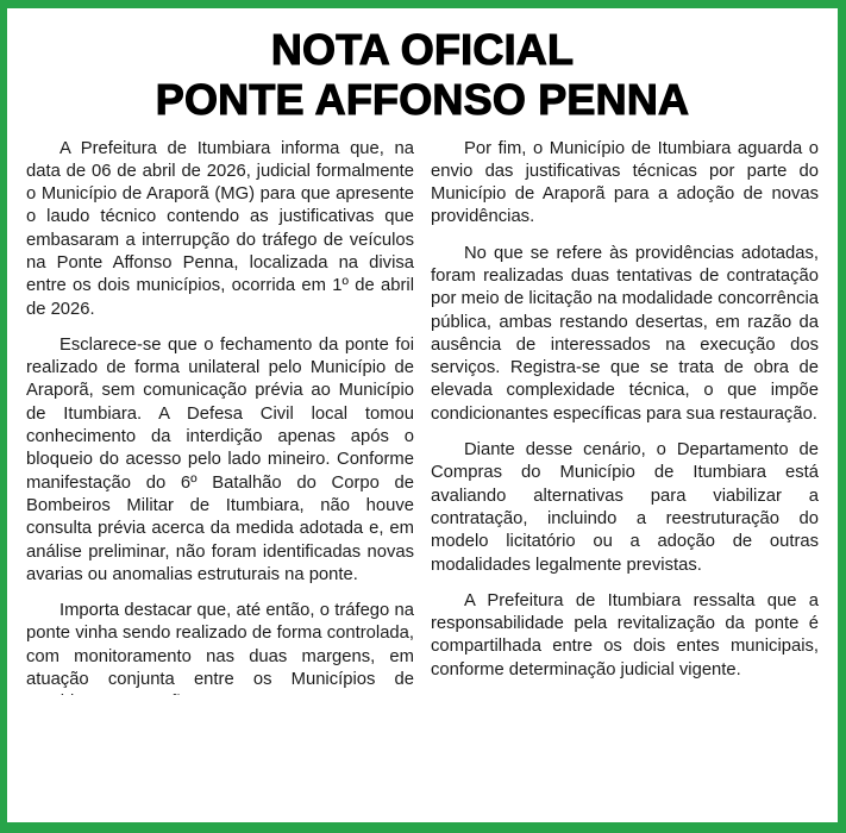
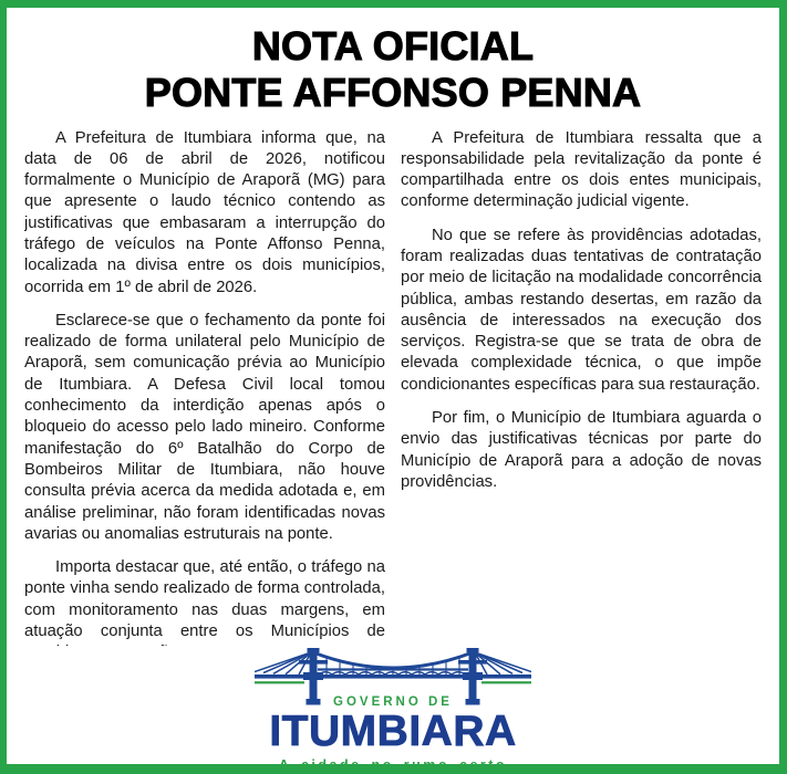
  NOTA OFICIAL
  PONTE AFFONSO PENNA
- A Prefeitura de Itumbiara informa que, na data de 06 de abril de 2026, judicial formalmente o Município de Araporã (MG) para que apresente o laudo técnico contendo as justificativas que embasaram a interrupção do tráfego de veículos na Ponte Affonso Penna, localizada na divisa entre os dois municípios, ocorrida em 1º de abril de 2026.
+ A Prefeitura de Itumbiara informa que, na data de 06 de abril de 2026, notificou formalmente o Município de Araporã (MG) para que apresente o laudo técnico contendo as justificativas que embasaram a interrupção do tráfego de veículos na Ponte Affonso Penna, localizada na divisa entre os dois municípios, ocorrida em 1º de abril de 2026.
  Esclarece-se que o fechamento da ponte foi realizado de forma unilateral pelo Município de Araporã, sem comunicação prévia ao Município de Itumbiara. A Defesa Civil local tomou conhecimento da interdição apenas após o bloqueio do acesso pelo lado mineiro. Conforme manifestação do 6º Batalhão do Corpo de Bombeiros Militar de Itumbiara, não houve consulta prévia acerca da medida adotada e, em análise preliminar, não foram identificadas novas avarias ou anomalias estruturais na ponte.
  Importa destacar que, até então, o tráfego na ponte vinha sendo realizado de forma controlada, com monitoramento nas duas margens, em atuação conjunta entre os Municípios de
- Por fim, o Município de Itumbiara aguarda o envio das justificativas técnicas por parte do Município de Araporã para a adoção de novas providências.
+ A Prefeitura de Itumbiara ressalta que a responsabilidade pela revitalização da ponte é compartilhada entre os dois entes municipais, conforme determinação judicial vigente.
  No que se refere às providências adotadas, foram realizadas duas tentativas de contratação por meio de licitação na modalidade concorrência pública, ambas restando desertas, em razão da ausência de interessados na execução dos serviços. Registra-se que se trata de obra de elevada complexidade técnica, o que impõe condicionantes específicas para sua restauração.
- Diante desse cenário, o Departamento de Compras do Município de Itumbiara está avaliando alternativas para viabilizar a contratação, incluindo a reestruturação do modelo licitatório ou a adoção de outras modalidades legalmente previstas.
- A Prefeitura de Itumbiara ressalta que a responsabilidade pela revitalização da ponte é compartilhada entre os dois entes municipais, conforme determinação judicial vigente.
+ Por fim, o Município de Itumbiara aguarda o envio das justificativas técnicas por parte do Município de Araporã para a adoção de novas providências.
+ GOVERNO DE
+ ITUMBIARA
